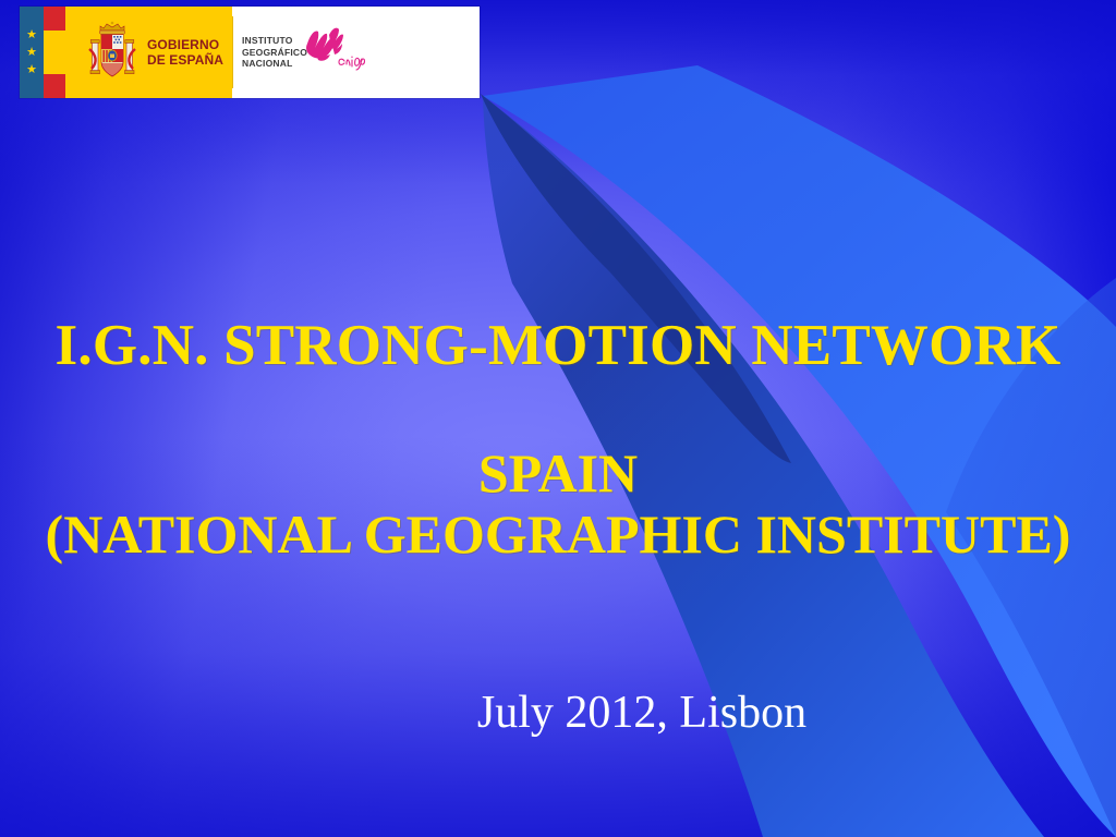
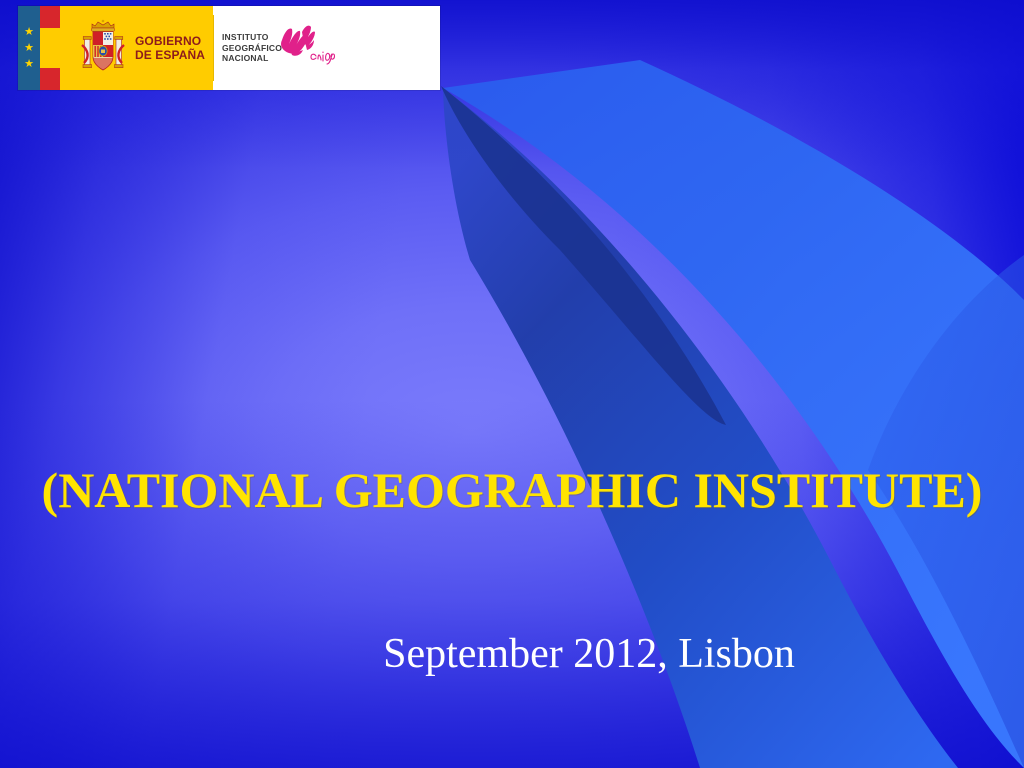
  ★
  ★
  ★
  GOBIERNO
  DE ESPAÑA
  INSTITUTO
  GEOGRÁFICO
  NACIONAL
- I.G.N. STRONG-MOTION NETWORK
- SPAIN
  (NATIONAL GEOGRAPHIC INSTITUTE)
- July 2012, Lisbon
+ September 2012, Lisbon
